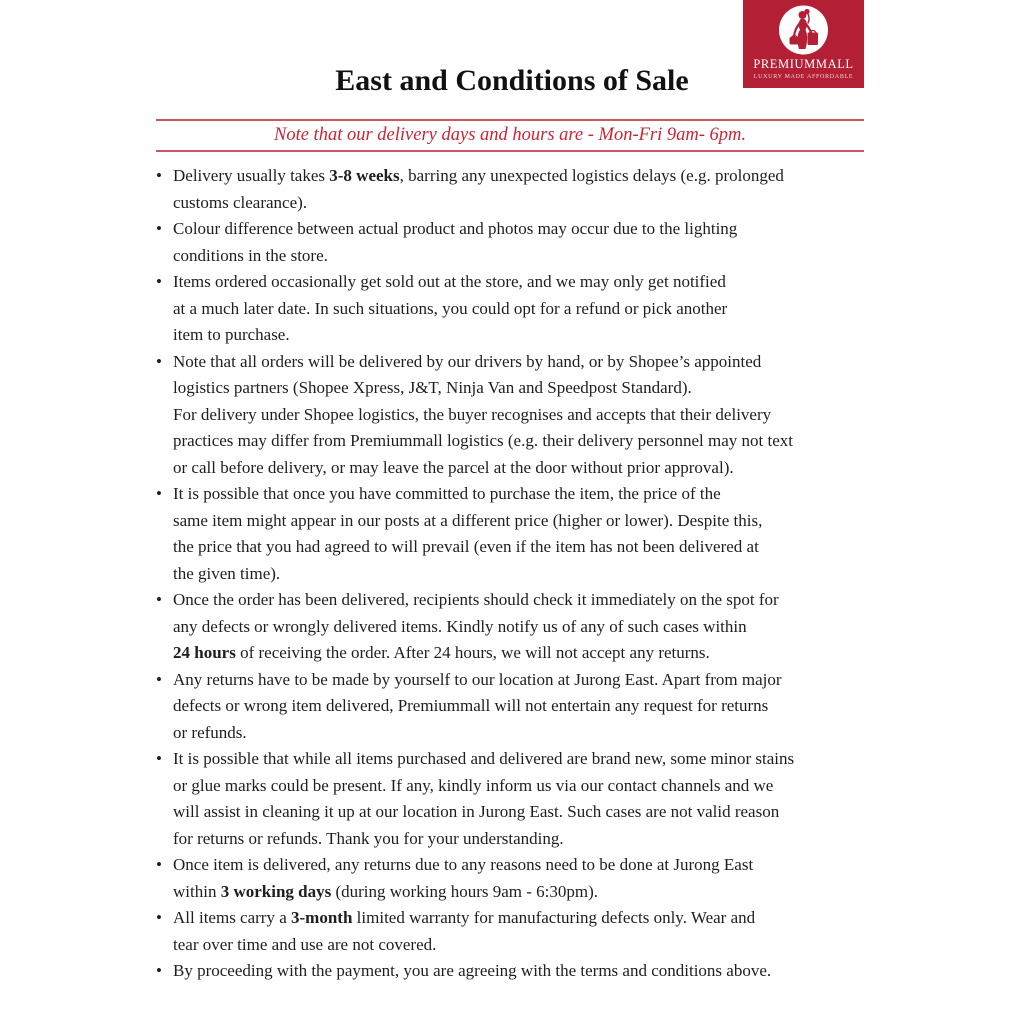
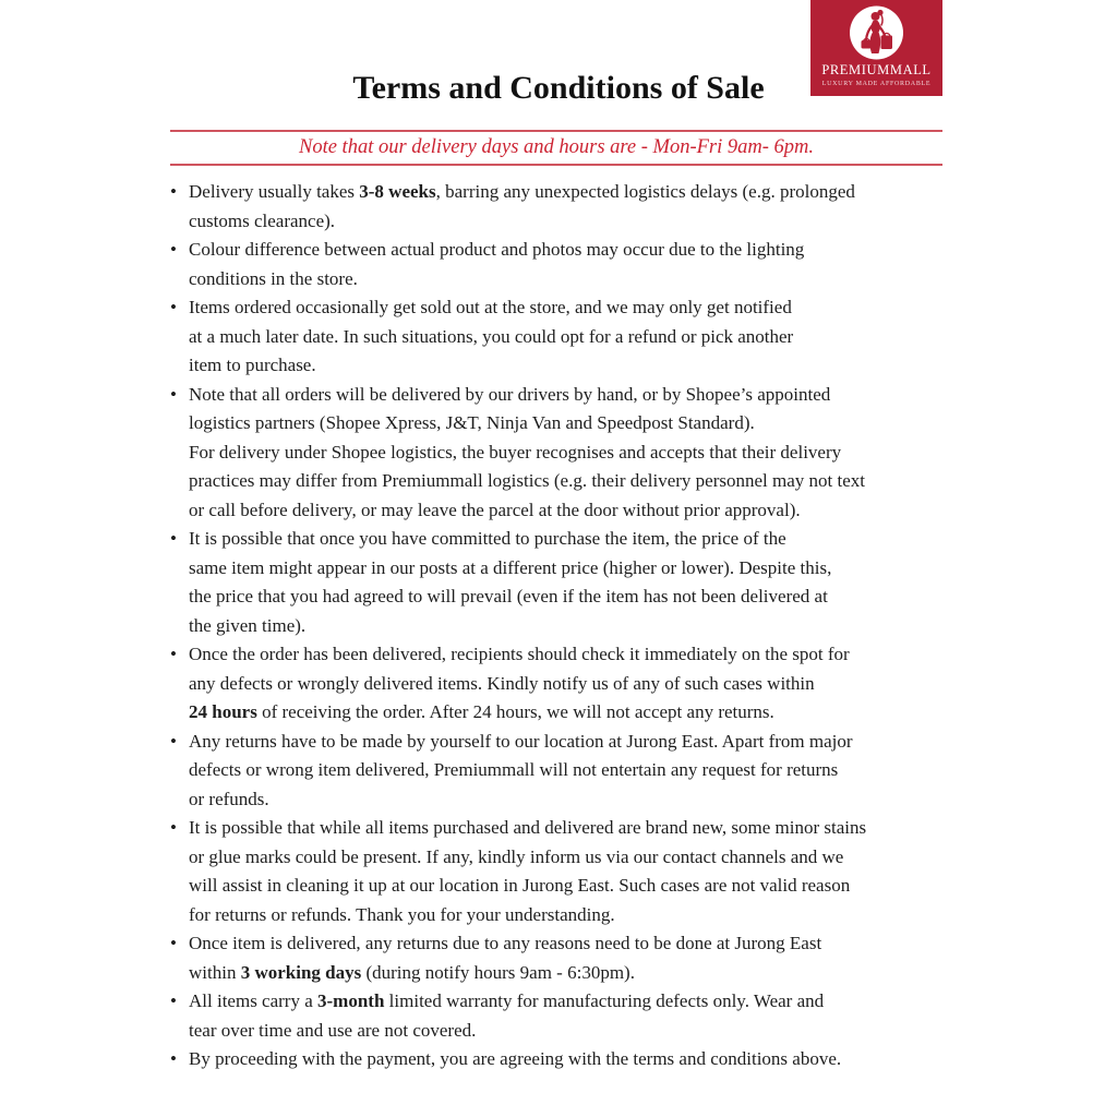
  PREMIUMMALL
- East and Conditions of Sale
+ Terms and Conditions of Sale
  Note that our delivery days and hours are - Mon-Fri 9am- 6pm.
  •
  Delivery usually takes 3-8 weeks, barring any unexpected logistics delays (e.g. prolonged
  customs clearance).
  •
  Colour difference between actual product and photos may occur due to the lighting
  conditions in the store.
  •
  Items ordered occasionally get sold out at the store, and we may only get notified
  at a much later date. In such situations, you could opt for a refund or pick another
  item to purchase.
  •
  Note that all orders will be delivered by our drivers by hand, or by Shopee’s appointed
  logistics partners (Shopee Xpress, J&T, Ninja Van and Speedpost Standard).
  For delivery under Shopee logistics, the buyer recognises and accepts that their delivery
  practices may differ from Premiummall logistics (e.g. their delivery personnel may not text
  or call before delivery, or may leave the parcel at the door without prior approval).
  •
  It is possible that once you have committed to purchase the item, the price of the
  same item might appear in our posts at a different price (higher or lower). Despite this,
  the price that you had agreed to will prevail (even if the item has not been delivered at
  the given time).
  •
  Once the order has been delivered, recipients should check it immediately on the spot for
  any defects or wrongly delivered items. Kindly notify us of any of such cases within
  24 hours of receiving the order. After 24 hours, we will not accept any returns.
  •
  Any returns have to be made by yourself to our location at Jurong East. Apart from major
  defects or wrong item delivered, Premiummall will not entertain any request for returns
  or refunds.
  •
  It is possible that while all items purchased and delivered are brand new, some minor stains
  or glue marks could be present. If any, kindly inform us via our contact channels and we
  will assist in cleaning it up at our location in Jurong East. Such cases are not valid reason
  for returns or refunds. Thank you for your understanding.
  •
  Once item is delivered, any returns due to any reasons need to be done at Jurong East
- within 3 working days (during working hours 9am - 6:30pm).
+ within 3 working days (during notify hours 9am - 6:30pm).
  •
  All items carry a 3-month limited warranty for manufacturing defects only. Wear and
  tear over time and use are not covered.
  •
  By proceeding with the payment, you are agreeing with the terms and conditions above.
